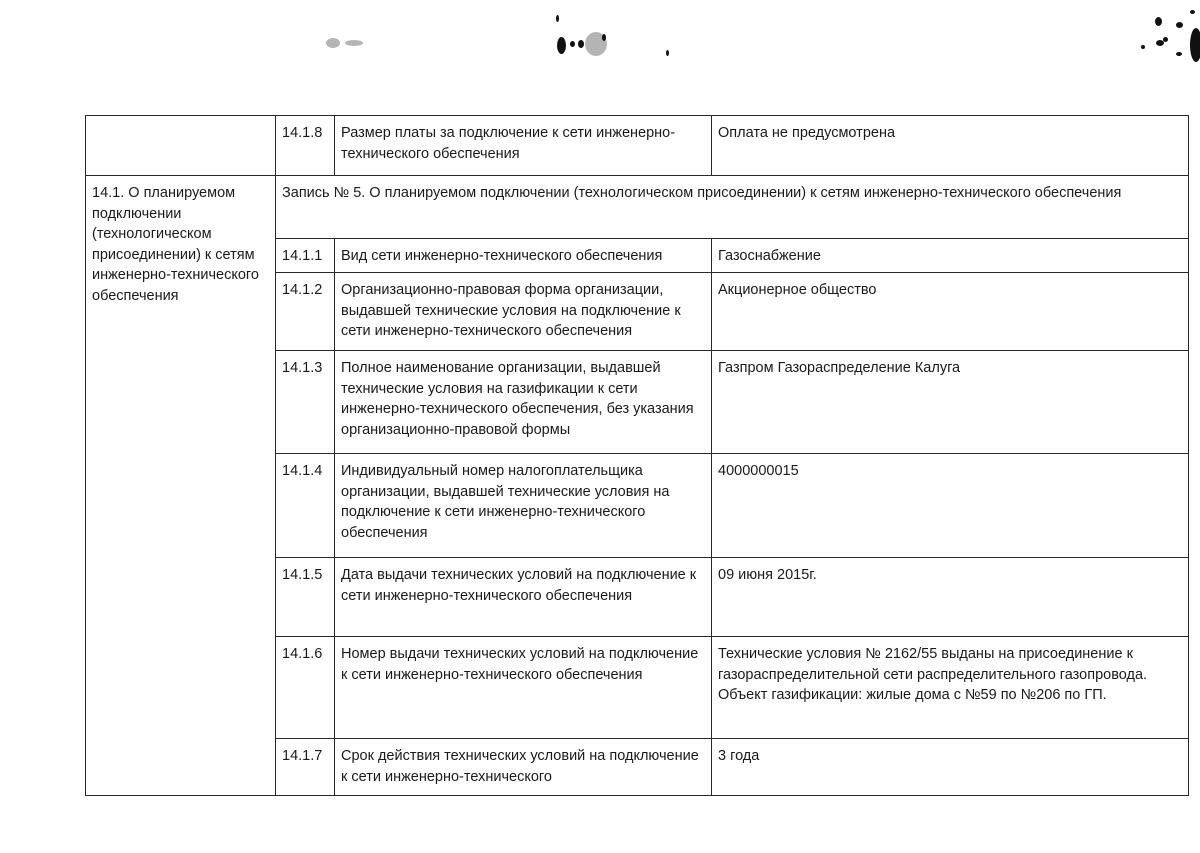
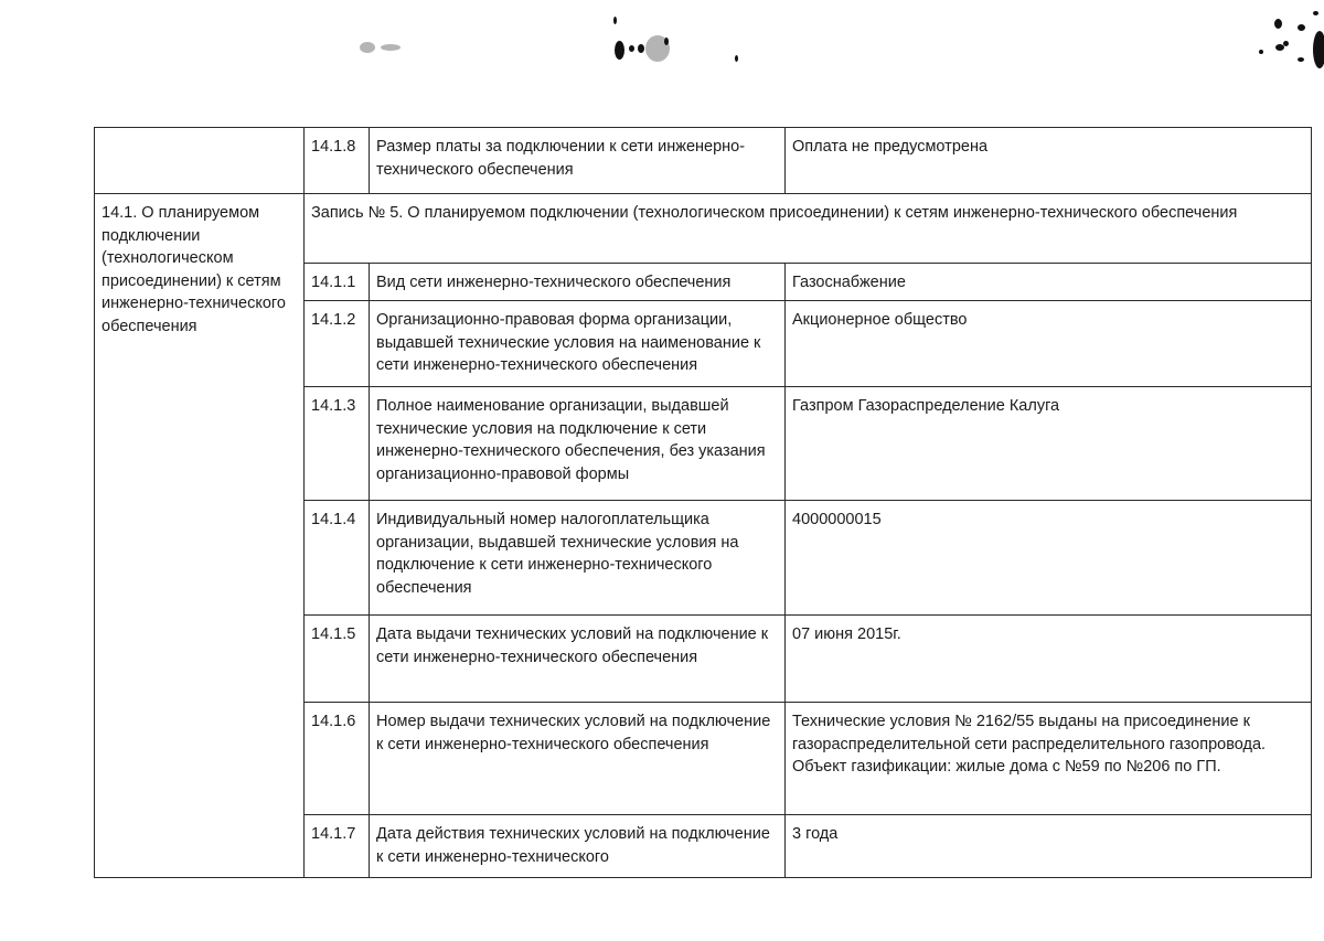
- 	14.1.8	Размер платы за подключение к сети инженерно-технического обеспечения	Оплата не предусмотрена
+ 	14.1.8	Размер платы за подключении к сети инженерно-технического обеспечения	Оплата не предусмотрена
  14.1. О планируемом подключении (технологическом присоединении) к сетям инженерно-технического обеспечения	Запись № 5. О планируемом подключении (технологическом присоединении) к сетям инженерно-технического обеспечения
  14.1.1	Вид сети инженерно-технического обеспечения	Газоснабжение
- 14.1.2	Организационно-правовая форма организации, выдавшей технические условия на подключение к сети инженерно-технического обеспечения	Акционерное общество
+ 14.1.2	Организационно-правовая форма организации, выдавшей технические условия на наименование к сети инженерно-технического обеспечения	Акционерное общество
- 14.1.3	Полное наименование организации, выдавшей технические условия на газификации к сети инженерно-технического обеспечения, без указания организационно-правовой формы	Газпром Газораспределение Калуга
+ 14.1.3	Полное наименование организации, выдавшей технические условия на подключение к сети инженерно-технического обеспечения, без указания организационно-правовой формы	Газпром Газораспределение Калуга
  14.1.4	Индивидуальный номер налогоплательщика организации, выдавшей технические условия на подключение к сети инженерно-технического обеспечения	4000000015
- 14.1.5	Дата выдачи технических условий на подключение к сети инженерно-технического обеспечения	09 июня 2015г.
+ 14.1.5	Дата выдачи технических условий на подключение к сети инженерно-технического обеспечения	07 июня 2015г.
  14.1.6	Номер выдачи технических условий на подключение к сети инженерно-технического обеспечения	Технические условия № 2162/55 выданы на присоединение к газораспределительной сети распределительного газопровода. Объект газификации: жилые дома с №59 по №206 по ГП.
- 14.1.7	Срок действия технических условий на подключение к сети инженерно-технического	3 года
+ 14.1.7	Дата действия технических условий на подключение к сети инженерно-технического	3 года
